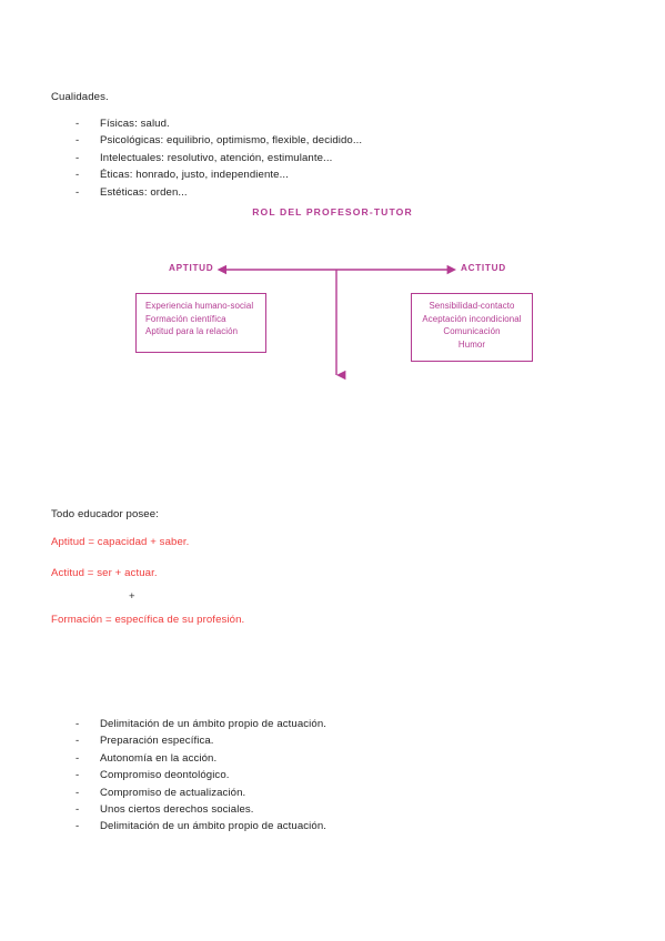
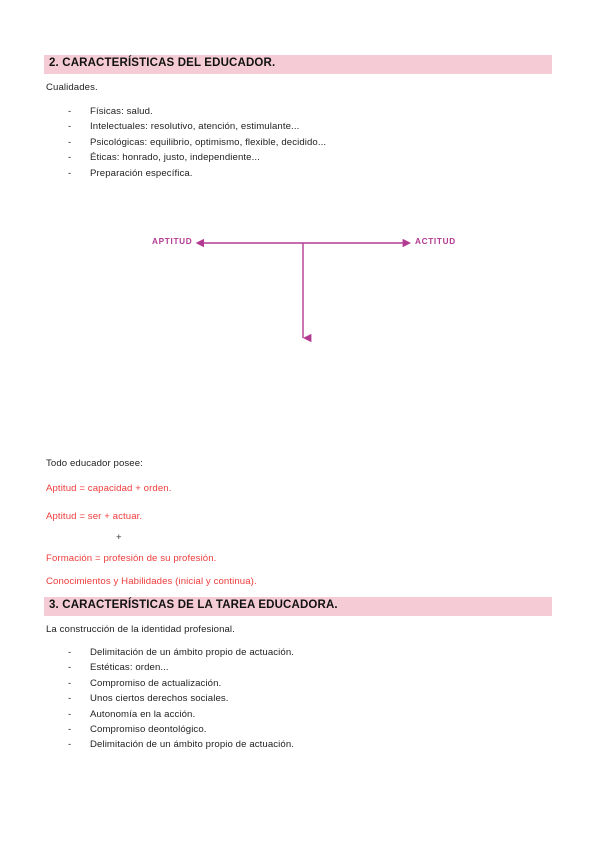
+ 2. CARACTERÍSTICAS DEL EDUCADOR.
  Cualidades.
  -
  Físicas: salud.
  -
- Psicológicas: equilibrio, optimismo, flexible, decidido...
+ Intelectuales: resolutivo, atención, estimulante...
  -
- Intelectuales: resolutivo, atención, estimulante...
+ Psicológicas: equilibrio, optimismo, flexible, decidido...
  -
  Éticas: honrado, justo, independiente...
  -
- Estéticas: orden...
+ Preparación específica.
- ROL DEL PROFESOR-TUTOR
  APTITUD
  ACTITUD
- Experiencia humano-social
- Formación científica
- Aptitud para la relación
- Sensibilidad-contacto
- Aceptación incondicional
- Comunicación
- Humor
  Todo educador posee:
- Aptitud = capacidad + saber.
+ Aptitud = capacidad + orden.
- Actitud = ser + actuar.
+ Aptitud = ser + actuar.
  +
- Formación = específica de su profesión.
+ Formación = profesión de su profesión.
+ Conocimientos y Habilidades (inicial y continua).
+ 3. CARACTERÍSTICAS DE LA TAREA EDUCADORA.
+ La construcción de la identidad profesional.
  -
  Delimitación de un ámbito propio de actuación.
  -
- Preparación específica.
+ Estéticas: orden...
  -
- Autonomía en la acción.
+ Compromiso de actualización.
  -
- Compromiso deontológico.
+ Unos ciertos derechos sociales.
  -
- Compromiso de actualización.
+ Autonomía en la acción.
  -
- Unos ciertos derechos sociales.
+ Compromiso deontológico.
  -
  Delimitación de un ámbito propio de actuación.
